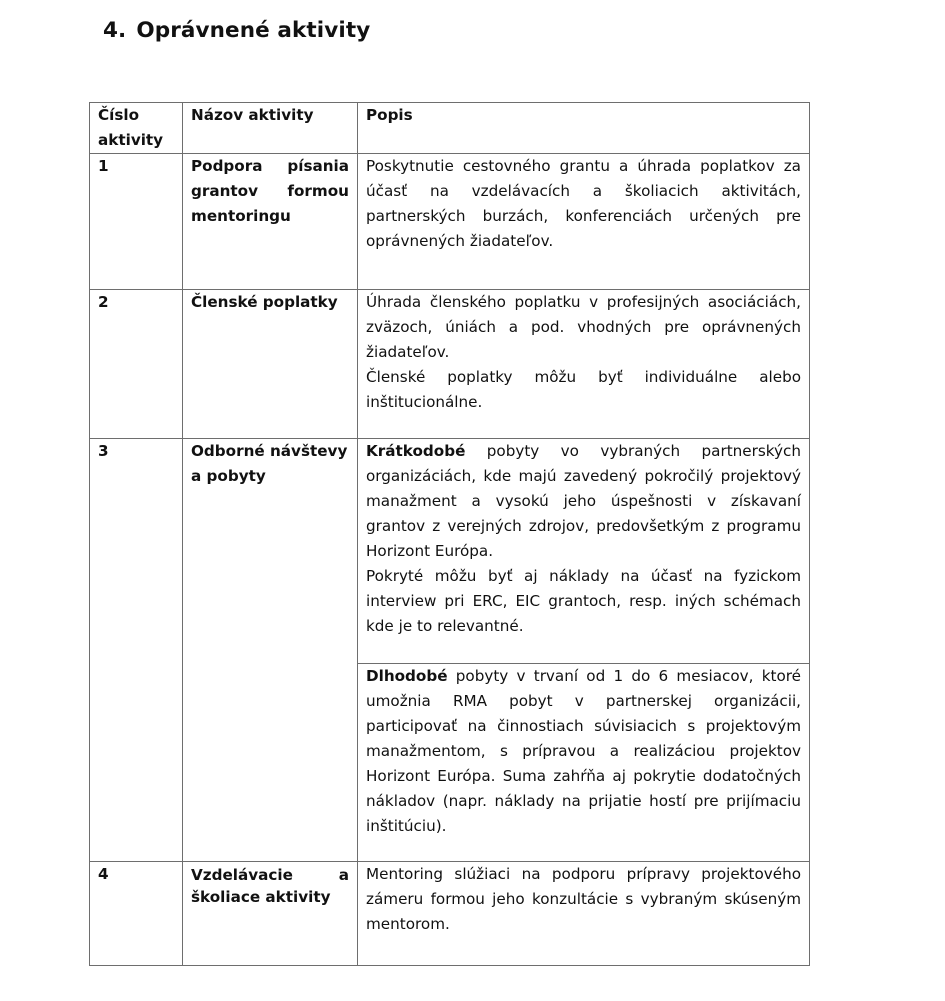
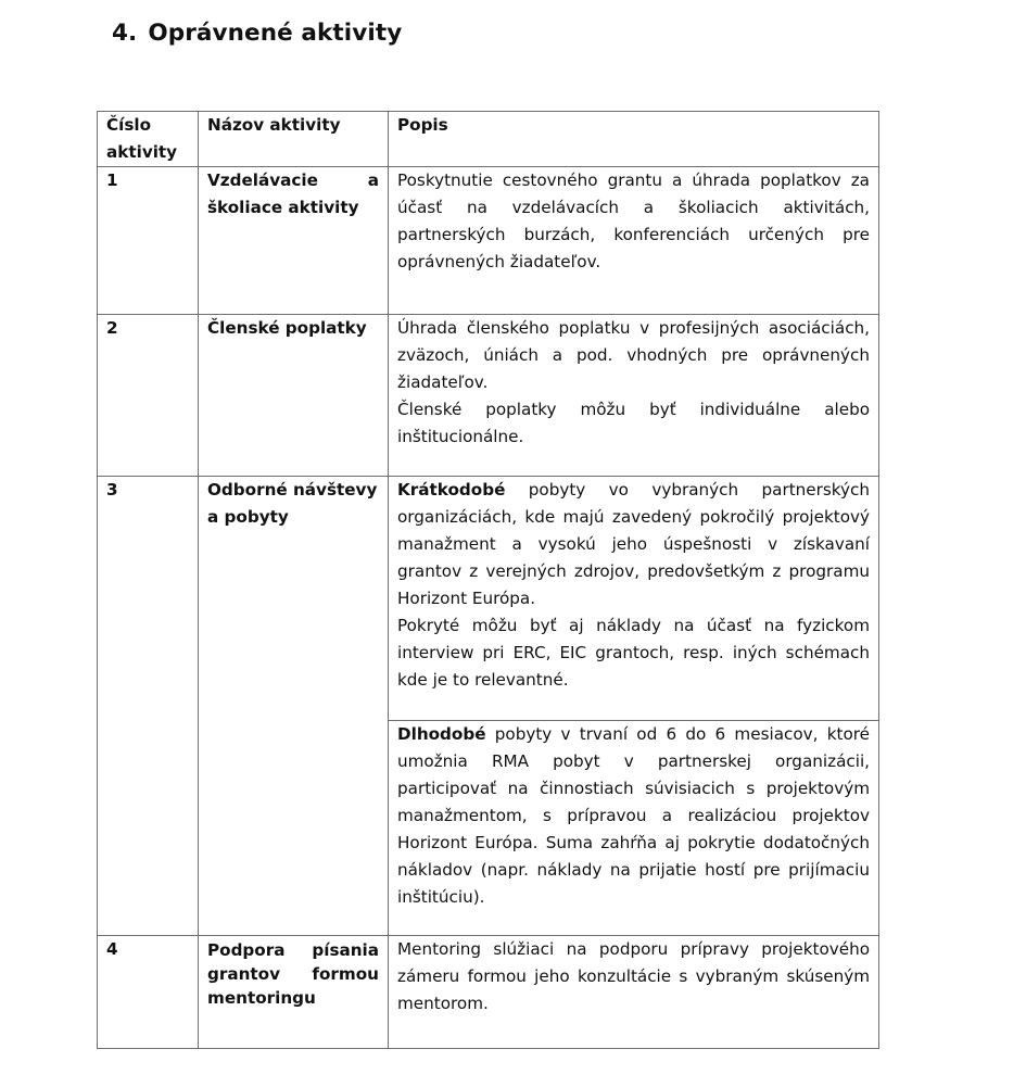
  4. Oprávnené aktivity
  Číslo aktivity	Názov aktivity	Popis
- 1	Podpora písania grantov formou mentoringu	Poskytnutie cestovného grantu a úhrada poplatkov za účasť na vzdelávacích a školiacich aktivitách, partnerských burzách, konferenciách určených pre oprávnených žiadateľov.
+ 1	Vzdelávacie a školiace aktivity	Poskytnutie cestovného grantu a úhrada poplatkov za účasť na vzdelávacích a školiacich aktivitách, partnerských burzách, konferenciách určených pre oprávnených žiadateľov.
  2	Členské poplatky	Úhrada členského poplatku v profesijných asociáciách, zväzoch, úniách a pod. vhodných pre oprávnených žiadateľov. Členské poplatky môžu byť individuálne alebo inštitucionálne.
  3	Odborné návštevy a pobyty	Krátkodobé pobyty vo vybraných partnerských organizáciách, kde majú zavedený pokročilý projektový manažment a vysokú jeho úspešnosti v získavaní grantov z verejných zdrojov, predovšetkým z programu Horizont Európa. Pokryté môžu byť aj náklady na účasť na fyzickom interview pri ERC, EIC grantoch, resp. iných schémach kde je to relevantné.
- Dlhodobé pobyty v trvaní od 1 do 6 mesiacov, ktoré umožnia RMA pobyt v partnerskej organizácii, participovať na činnostiach súvisiacich s projektovým manažmentom, s prípravou a realizáciou projektov Horizont Európa. Suma zahŕňa aj pokrytie dodatočných nákladov (napr. náklady na prijatie hostí pre prijímaciu inštitúciu).
+ Dlhodobé pobyty v trvaní od 6 do 6 mesiacov, ktoré umožnia RMA pobyt v partnerskej organizácii, participovať na činnostiach súvisiacich s projektovým manažmentom, s prípravou a realizáciou projektov Horizont Európa. Suma zahŕňa aj pokrytie dodatočných nákladov (napr. náklady na prijatie hostí pre prijímaciu inštitúciu).
- 4	Vzdelávacie a školiace aktivity	Mentoring slúžiaci na podporu prípravy projektového zámeru formou jeho konzultácie s vybraným skúseným mentorom.
+ 4	Podpora písania grantov formou mentoringu	Mentoring slúžiaci na podporu prípravy projektového zámeru formou jeho konzultácie s vybraným skúseným mentorom.
